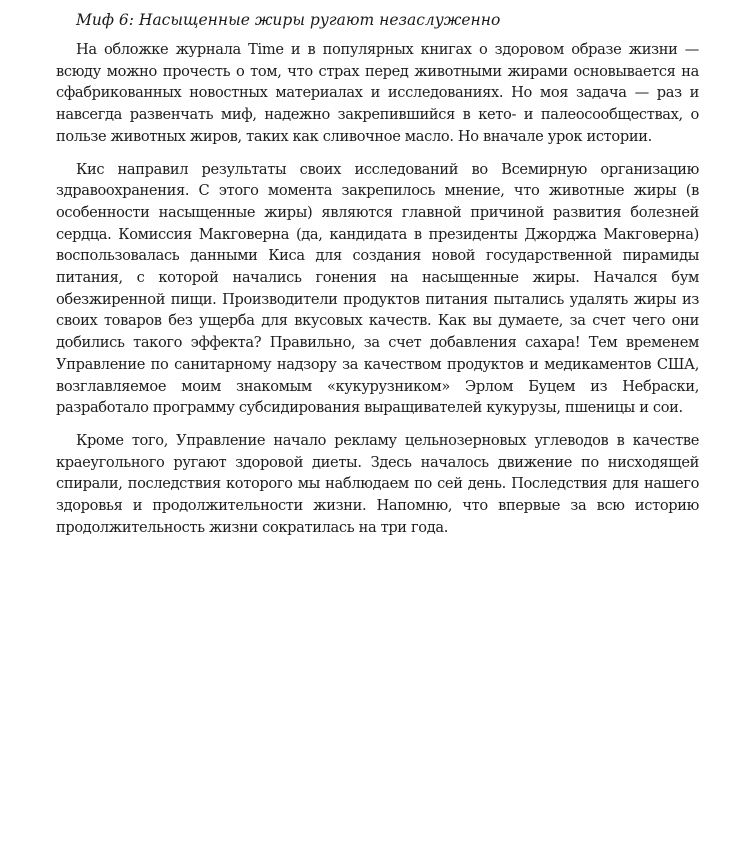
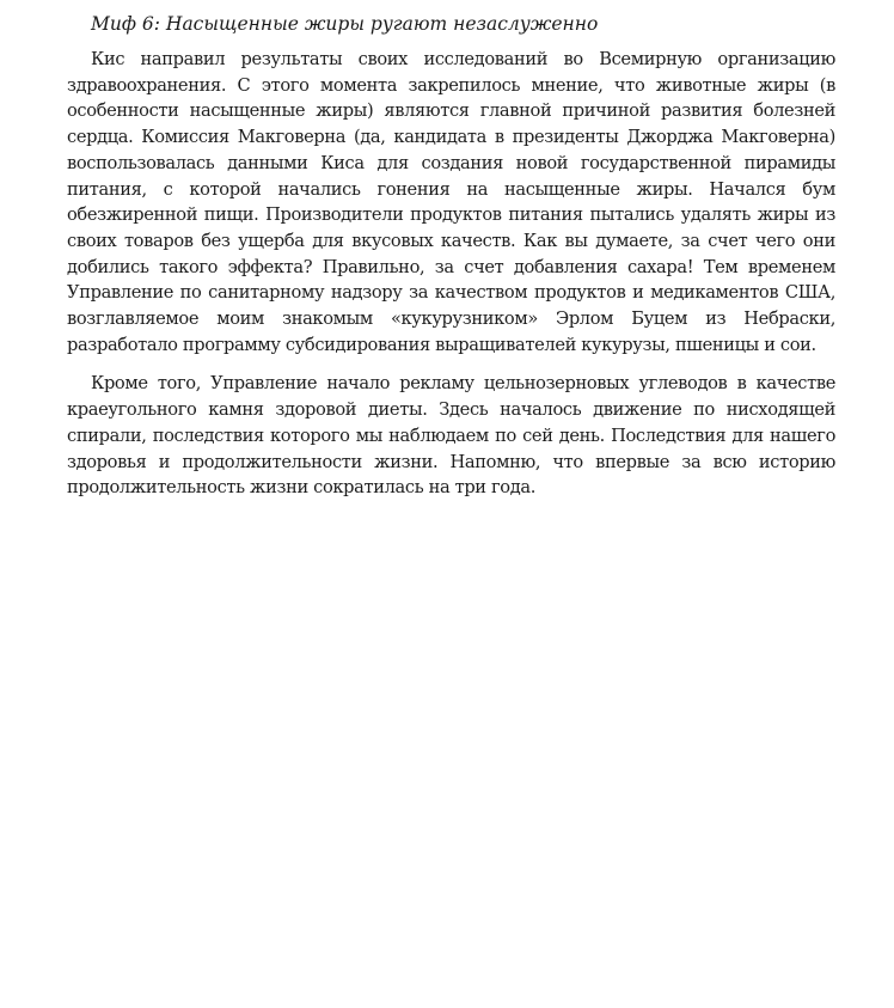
  Миф 6: Насыщенные жиры ругают незаслуженно
- На обложке журнала Time и в популярных книгах о здоровом образе жизни — всюду можно прочесть о том, что страх перед животными жирами основывается на сфабрикованных новостных материалах и исследованиях. Но моя задача — раз и навсегда развенчать миф, надежно закрепившийся в кето- и палеосообществах, о пользе животных жиров, таких как сливочное масло. Но вначале урок истории.
  Кис направил результаты своих исследований во Всемирную организацию здравоохранения. С этого момента закрепилось мнение, что животные жиры (в особенности насыщенные жиры) являются главной причиной развития болезней сердца. Комиссия Макговерна (да, кандидата в президенты Джорджа Макговерна) воспользовалась данными Киса для создания новой государственной пирамиды питания, с которой начались гонения на насыщенные жиры. Начался бум обезжиренной пищи. Производители продуктов питания пытались удалять жиры из своих товаров без ущерба для вкусовых качеств. Как вы думаете, за счет чего они добились такого эффекта? Правильно, за счет добавления сахара! Тем временем Управление по санитарному надзору за качеством продуктов и медикаментов США, возглавляемое моим знакомым «кукурузником» Эрлом Буцем из Небраски, разработало программу субсидирования выращивателей кукурузы, пшеницы и сои.
- Кроме того, Управление начало рекламу цельнозерновых углеводов в качестве краеугольного ругают здоровой диеты. Здесь началось движение по нисходящей спирали, последствия которого мы наблюдаем по сей день. Последствия для нашего здоровья и продолжительности жизни. Напомню, что впервые за всю историю продолжительность жизни сократилась на три года.
+ Кроме того, Управление начало рекламу цельнозерновых углеводов в качестве краеугольного камня здоровой диеты. Здесь началось движение по нисходящей спирали, последствия которого мы наблюдаем по сей день. Последствия для нашего здоровья и продолжительности жизни. Напомню, что впервые за всю историю продолжительность жизни сократилась на три года.
